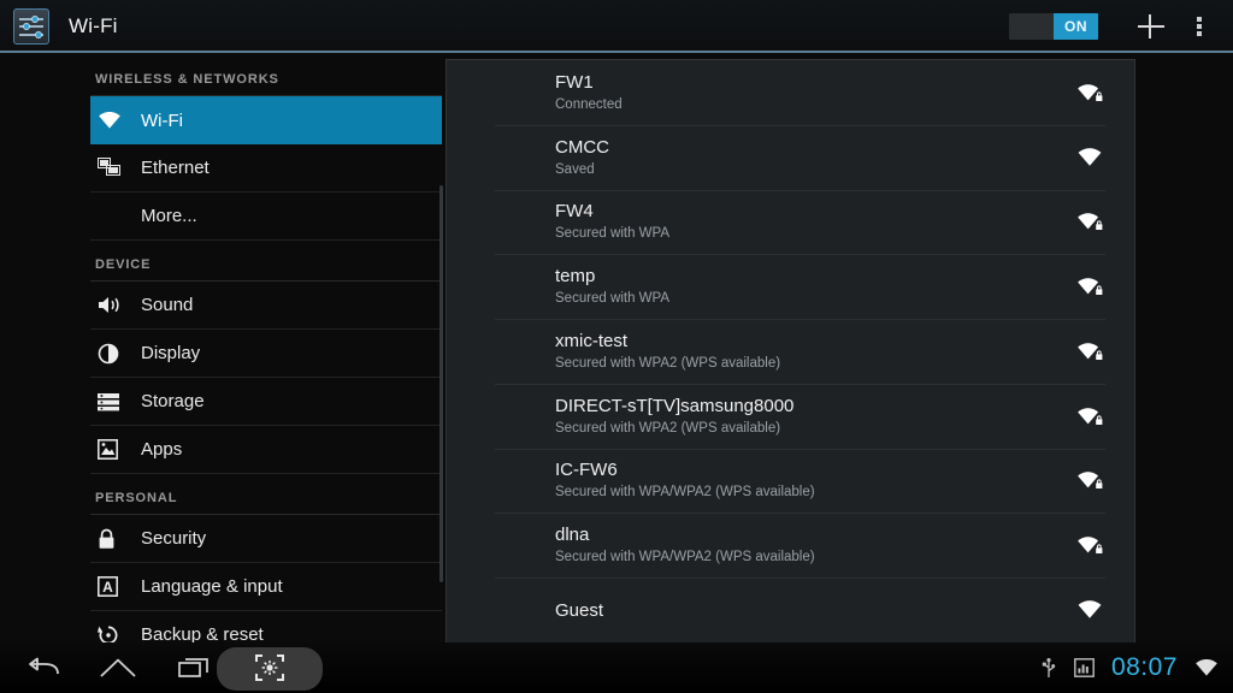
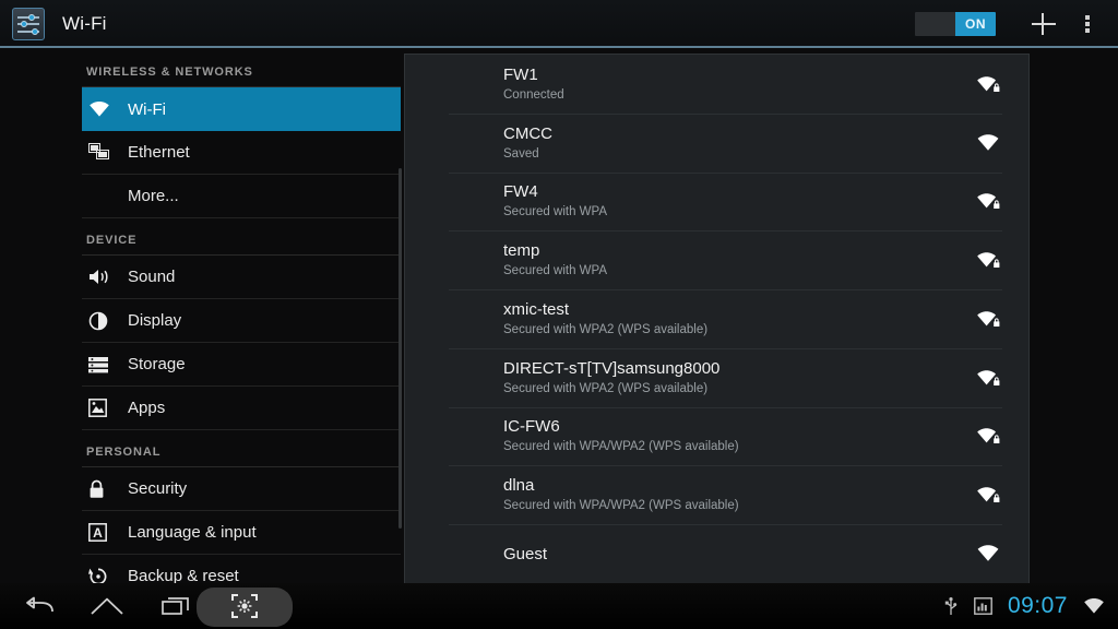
  Wi-Fi
  ON
  WIRELESS & NETWORKS
  Wi-Fi
  Ethernet
  More...
  DEVICE
  Sound
  Display
  Storage
  Apps
  PERSONAL
  Security
  A
  Language & input
  Backup & reset
  FW1
  Connected
  CMCC
  Saved
  FW4
  Secured with WPA
  temp
  Secured with WPA
  xmic-test
  Secured with WPA2 (WPS available)
  DIRECT-sT[TV]samsung8000
  Secured with WPA2 (WPS available)
  IC-FW6
  Secured with WPA/WPA2 (WPS available)
  dlna
  Secured with WPA/WPA2 (WPS available)
  Guest
- 08:07
+ 09:07
